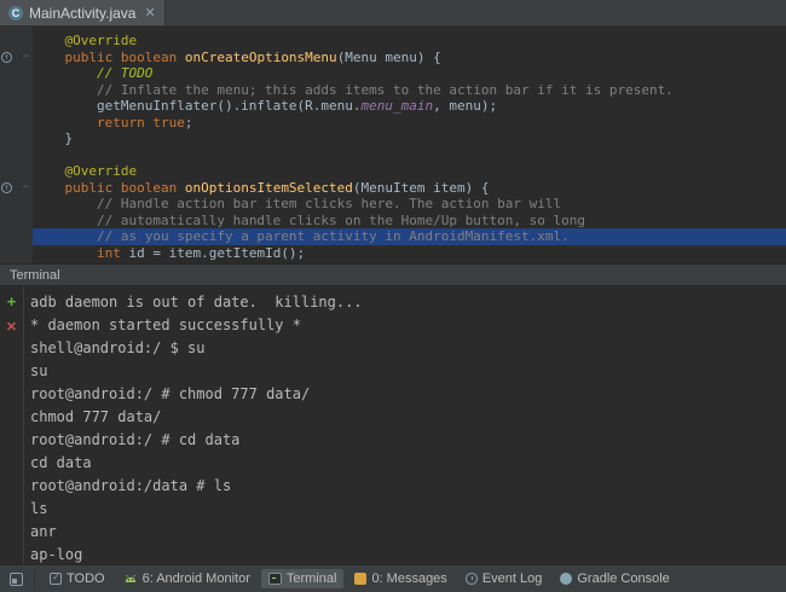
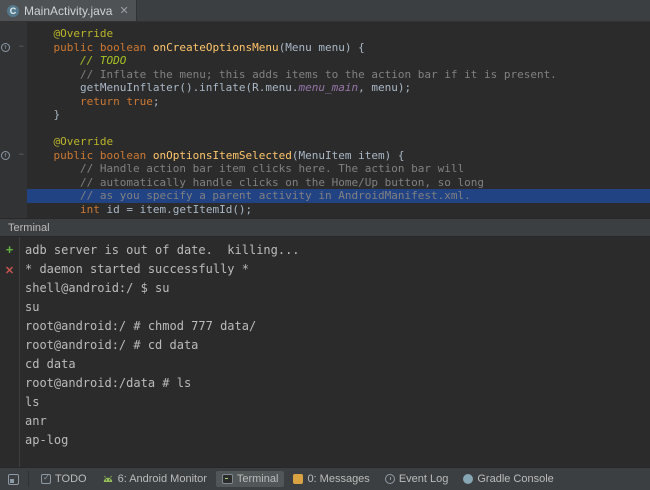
  MainActivity.java
  @Override
  public boolean onCreateOptionsMenu(Menu menu) {
  // TODO
  // Inflate the menu; this adds items to the action bar if it is present.
  getMenuInflater().inflate(R.menu.menu_main, menu);
  return true;
  }
  @Override
  public boolean onOptionsItemSelected(MenuItem item) {
  // Handle action bar item clicks here. The action bar will
  // automatically handle clicks on the Home/Up button, so long
  // as you specify a parent activity in AndroidManifest.xml.
  int id = item.getItemId();
  Terminal
- adb daemon is out of date. killing...
+ adb server is out of date. killing...
  * daemon started successfully *
  shell@android:/ $ su
  su
  root@android:/ # chmod 777 data/
- chmod 777 data/
  root@android:/ # cd data
  cd data
  root@android:/data # ls
  ls
  anr
  ap-log
  TODO
  6: Android Monitor
  Terminal
  0: Messages
  Event Log
  Gradle Console
